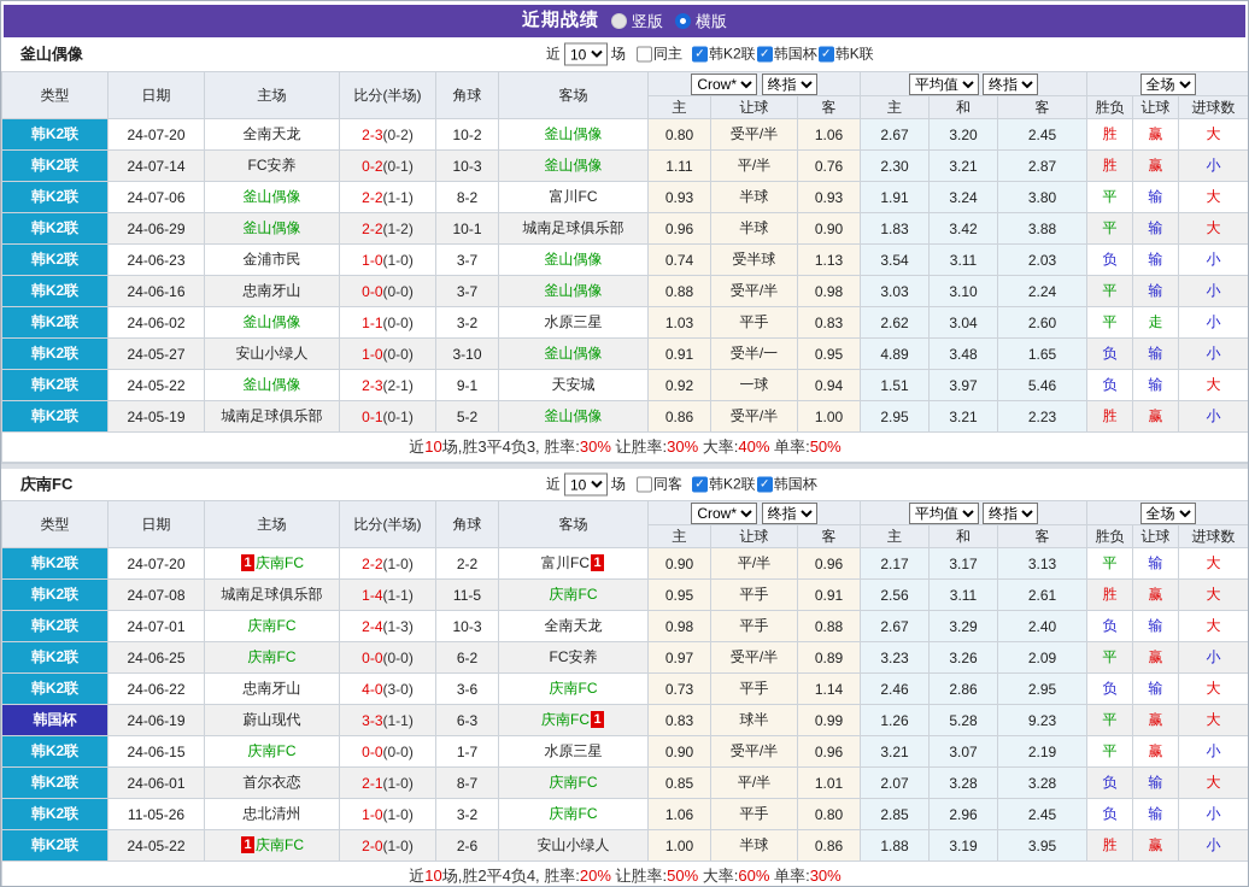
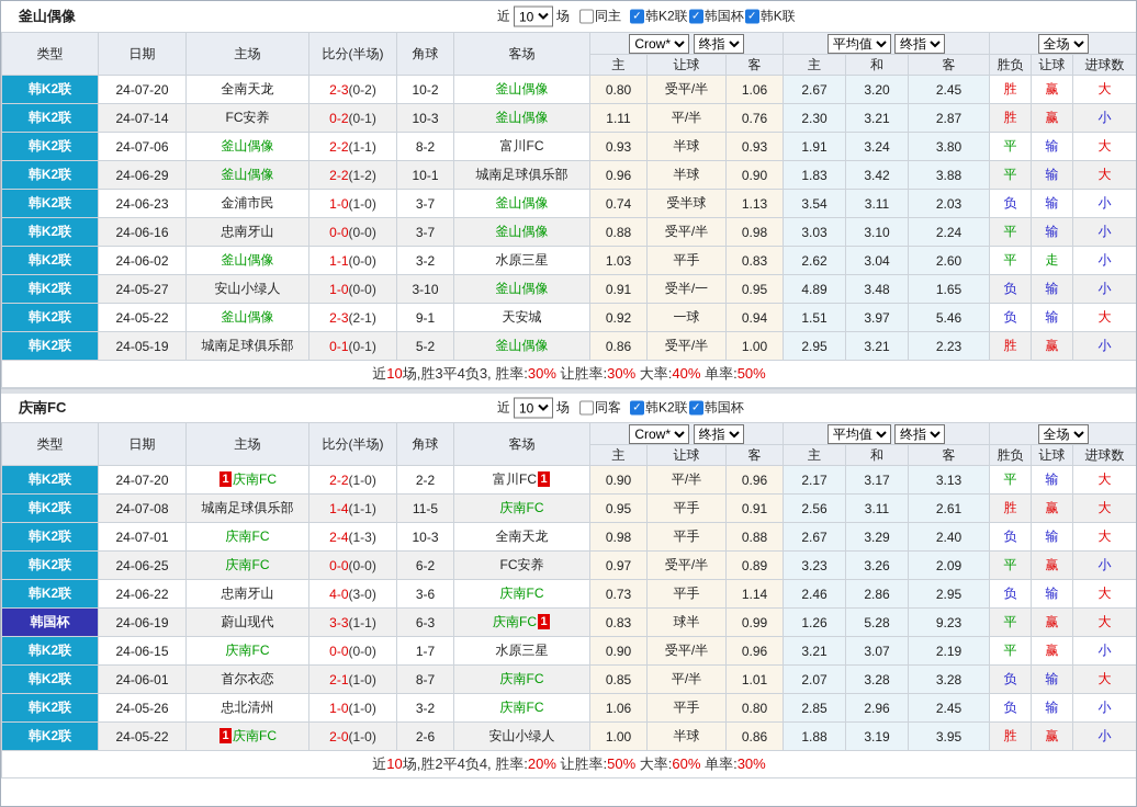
- 近期战绩
- 竖版
- 横版
  釜山偶像
  近
  10
  场
  同主
  ✓
  韩K2联
  ✓
  韩国杯
  ✓
  韩K联
  类型	日期	主场	比分(半场)	角球	客场	Crow* 终指	平均值 终指	全场
  主	让球	客	主	和	客	胜负	让球	进球数
  韩K2联	24-07-20	全南天龙	2-3(0-2)	10-2	釜山偶像	0.80	受平/半	1.06	2.67	3.20	2.45	胜	赢	大
  韩K2联	24-07-14	FC安养	0-2(0-1)	10-3	釜山偶像	1.11	平/半	0.76	2.30	3.21	2.87	胜	赢	小
  韩K2联	24-07-06	釜山偶像	2-2(1-1)	8-2	富川FC	0.93	半球	0.93	1.91	3.24	3.80	平	输	大
  韩K2联	24-06-29	釜山偶像	2-2(1-2)	10-1	城南足球俱乐部	0.96	半球	0.90	1.83	3.42	3.88	平	输	大
  韩K2联	24-06-23	金浦市民	1-0(1-0)	3-7	釜山偶像	0.74	受半球	1.13	3.54	3.11	2.03	负	输	小
  韩K2联	24-06-16	忠南牙山	0-0(0-0)	3-7	釜山偶像	0.88	受平/半	0.98	3.03	3.10	2.24	平	输	小
  韩K2联	24-06-02	釜山偶像	1-1(0-0)	3-2	水原三星	1.03	平手	0.83	2.62	3.04	2.60	平	走	小
  韩K2联	24-05-27	安山小绿人	1-0(0-0)	3-10	釜山偶像	0.91	受半/一	0.95	4.89	3.48	1.65	负	输	小
  韩K2联	24-05-22	釜山偶像	2-3(2-1)	9-1	天安城	0.92	一球	0.94	1.51	3.97	5.46	负	输	大
  韩K2联	24-05-19	城南足球俱乐部	0-1(0-1)	5-2	釜山偶像	0.86	受平/半	1.00	2.95	3.21	2.23	胜	赢	小
  近10场,胜3平4负3, 胜率:30% 让胜率:30% 大率:40% 单率:50%
  庆南FC
  近
  10
  场
  同客
  ✓
  韩K2联
  ✓
  韩国杯
  类型	日期	主场	比分(半场)	角球	客场	Crow* 终指	平均值 终指	全场
  主	让球	客	主	和	客	胜负	让球	进球数
  韩K2联	24-07-20	1 庆南FC	2-2(1-0)	2-2	富川FC 1	0.90	平/半	0.96	2.17	3.17	3.13	平	输	大
  韩K2联	24-07-08	城南足球俱乐部	1-4(1-1)	11-5	庆南FC	0.95	平手	0.91	2.56	3.11	2.61	胜	赢	大
  韩K2联	24-07-01	庆南FC	2-4(1-3)	10-3	全南天龙	0.98	平手	0.88	2.67	3.29	2.40	负	输	大
  韩K2联	24-06-25	庆南FC	0-0(0-0)	6-2	FC安养	0.97	受平/半	0.89	3.23	3.26	2.09	平	赢	小
  韩K2联	24-06-22	忠南牙山	4-0(3-0)	3-6	庆南FC	0.73	平手	1.14	2.46	2.86	2.95	负	输	大
  韩国杯	24-06-19	蔚山现代	3-3(1-1)	6-3	庆南FC 1	0.83	球半	0.99	1.26	5.28	9.23	平	赢	大
  韩K2联	24-06-15	庆南FC	0-0(0-0)	1-7	水原三星	0.90	受平/半	0.96	3.21	3.07	2.19	平	赢	小
  韩K2联	24-06-01	首尔衣恋	2-1(1-0)	8-7	庆南FC	0.85	平/半	1.01	2.07	3.28	3.28	负	输	大
- 韩K2联	11-05-26	忠北清州	1-0(1-0)	3-2	庆南FC	1.06	平手	0.80	2.85	2.96	2.45	负	输	小
+ 韩K2联	24-05-26	忠北清州	1-0(1-0)	3-2	庆南FC	1.06	平手	0.80	2.85	2.96	2.45	负	输	小
  韩K2联	24-05-22	1 庆南FC	2-0(1-0)	2-6	安山小绿人	1.00	半球	0.86	1.88	3.19	3.95	胜	赢	小
  近10场,胜2平4负4, 胜率:20% 让胜率:50% 大率:60% 单率:30%
